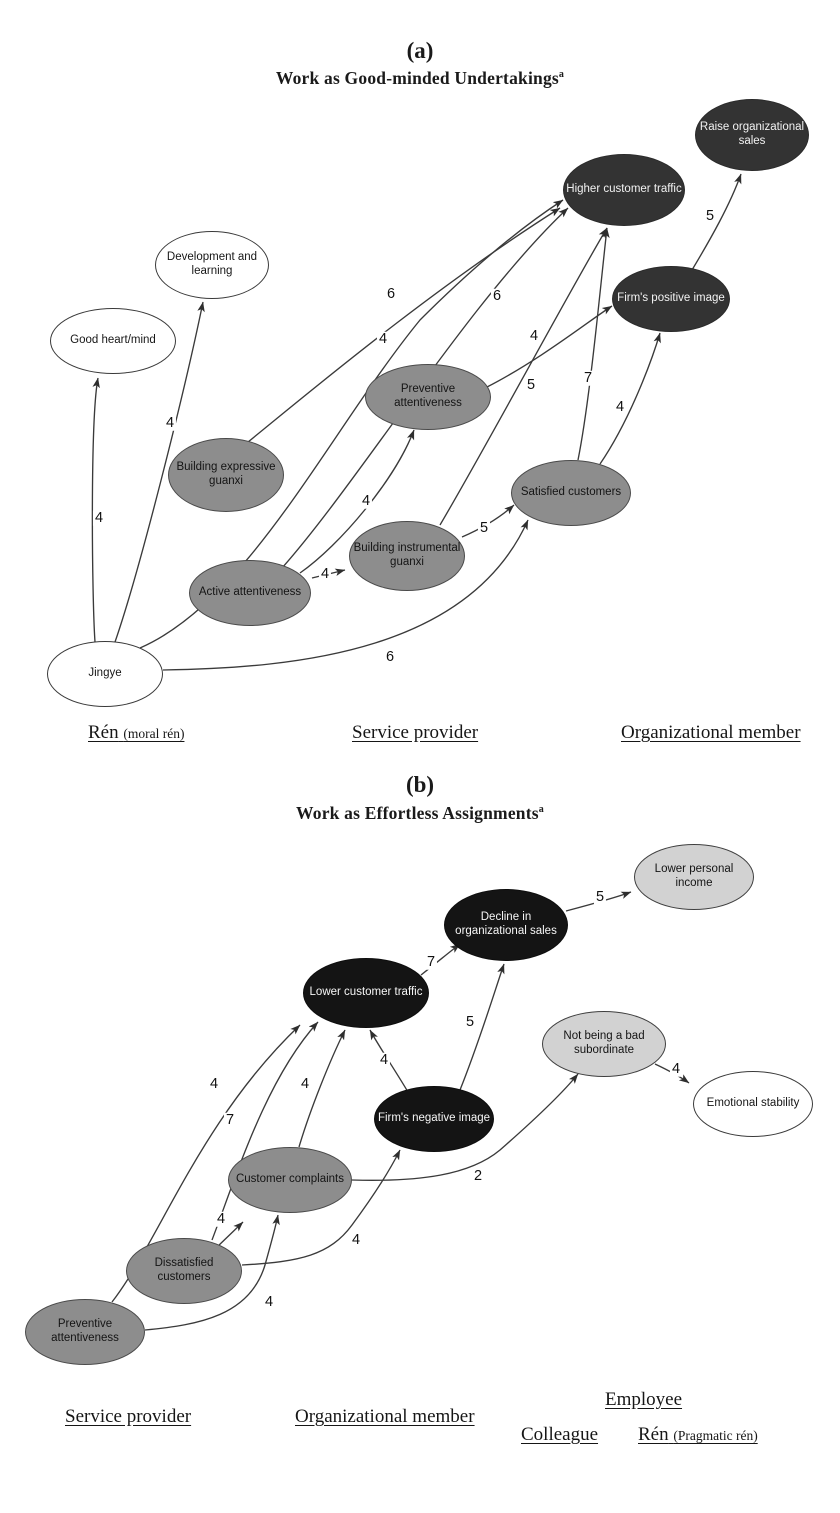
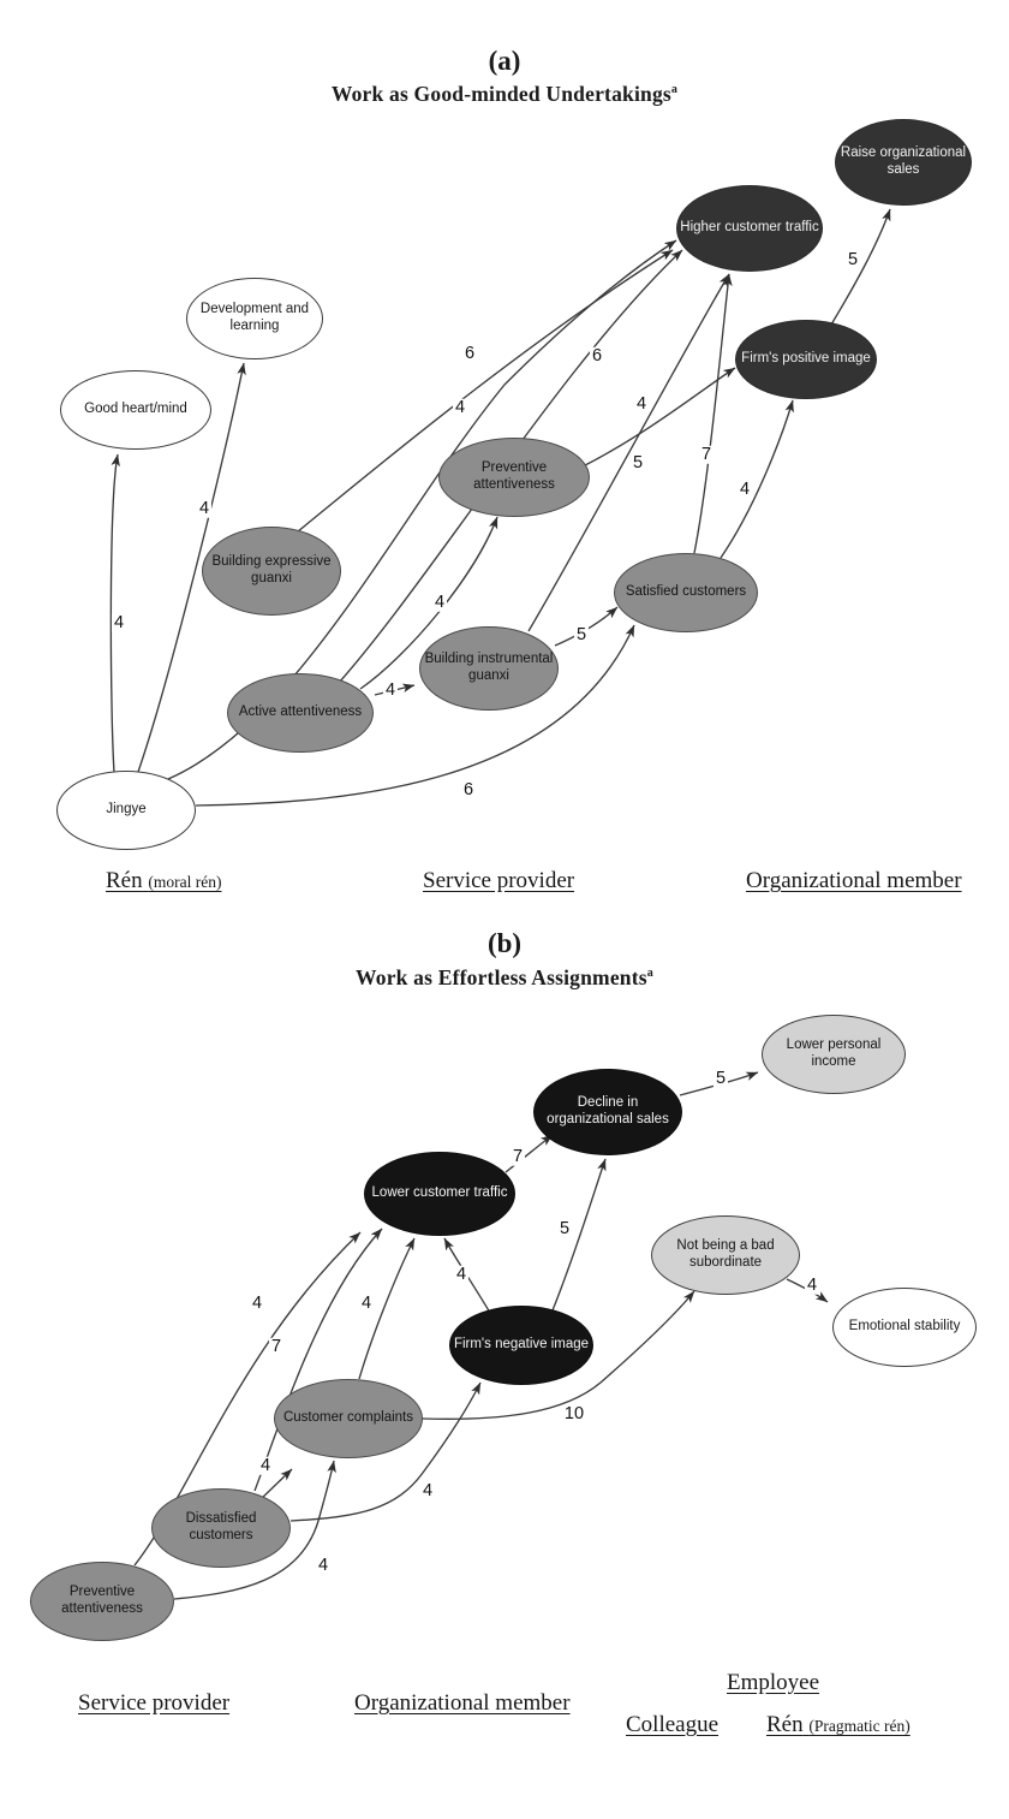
  (a)
  Work as Good-minded Undertakingsa
  Good heart/mind
  Development and learning
  Building expressive guanxi
  Active attentiveness
  Preventive attentiveness
  Building instrumental guanxi
  Satisfied customers
  Higher customer traffic
  Firm's positive image
  Raise organizational sales
  Jingye
  4
  4
  6
  6
  4
  6
  4
  4
  4
  5
  5
  7
  4
  5
  Rén (moral rén)
  Service provider
  Organizational member
  (b)
  Work as Effortless Assignmentsa
  Preventive attentiveness
  Dissatisfied customers
  Customer complaints
  Firm's negative image
  Lower customer traffic
  Decline in organizational sales
  Lower personal income
  Not being a bad subordinate
  Emotional stability
  4
  4
  7
  4
  4
  4
- 2
+ 10
  4
  5
  7
  5
  4
  Service provider
  Organizational member
  Employee
  Colleague
  Rén (Pragmatic rén)
